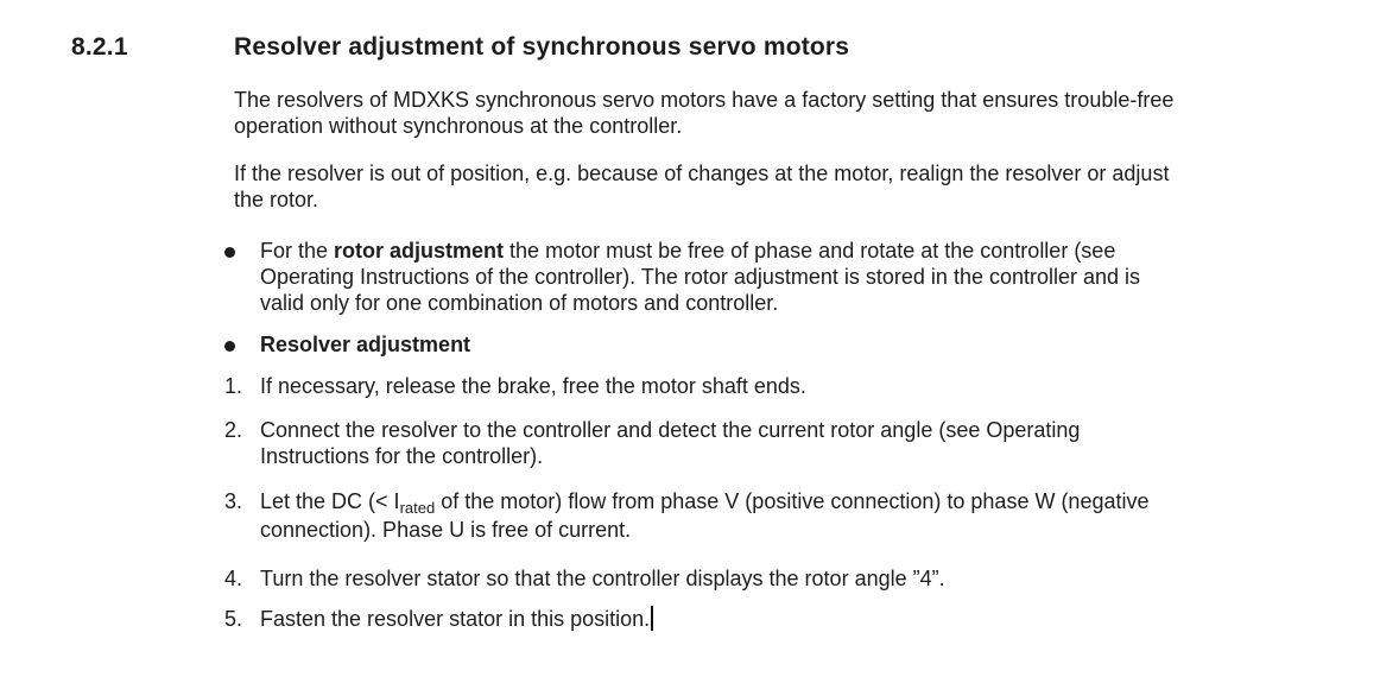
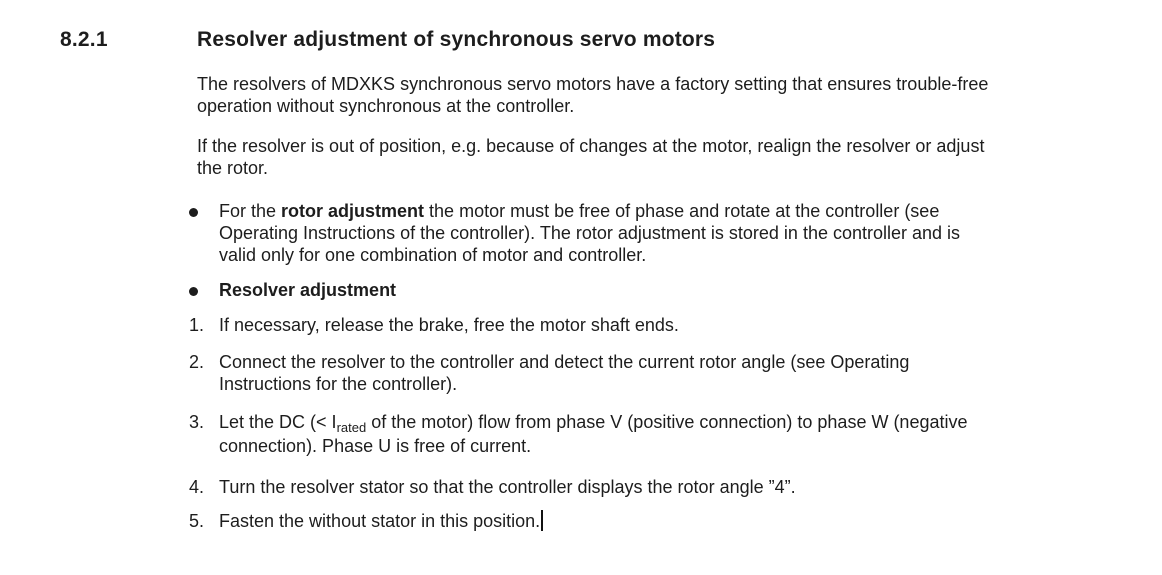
  8.2.1
  Resolver adjustment of synchronous servo motors
  The resolvers of MDXKS synchronous servo motors have a factory setting that ensures trouble-free
  operation without synchronous at the controller.
  If the resolver is out of position, e.g. because of changes at the motor, realign the resolver or adjust
  the rotor.
  For the rotor adjustment the motor must be free of phase and rotate at the controller (see
  Operating Instructions of the controller). The rotor adjustment is stored in the controller and is
- valid only for one combination of motors and controller.
+ valid only for one combination of motor and controller.
  Resolver adjustment
  1.
  If necessary, release the brake, free the motor shaft ends.
  2.
  Connect the resolver to the controller and detect the current rotor angle (see Operating
  Instructions for the controller).
  3.
  Let the DC (< Irated of the motor) flow from phase V (positive connection) to phase W (negative
  connection). Phase U is free of current.
  4.
  Turn the resolver stator so that the controller displays the rotor angle ”4”.
  5.
- Fasten the resolver stator in this position.
+ Fasten the without stator in this position.
